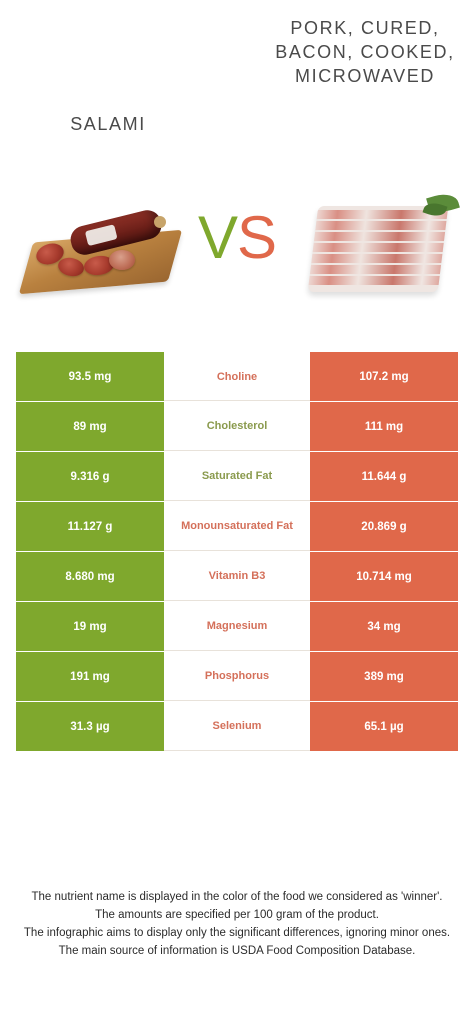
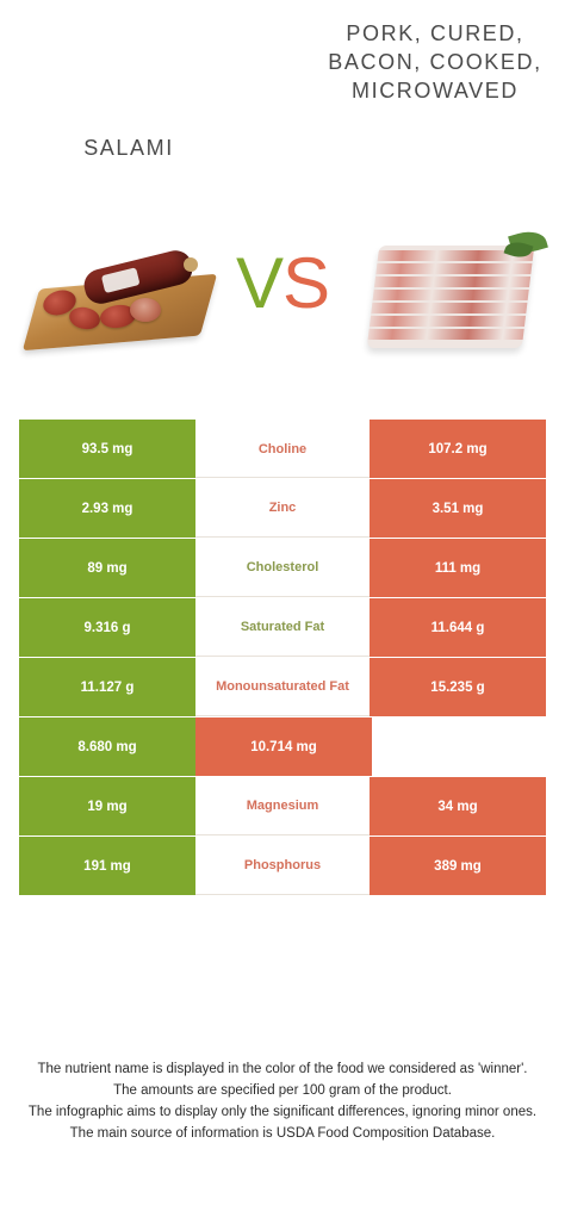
  SALAMI
  PORK, CURED, BACON, COOKED, MICROWAVED
  VS
  93.5 mg
  Choline
  107.2 mg
+ 2.93 mg
+ Zinc
+ 3.51 mg
  89 mg
  Cholesterol
  111 mg
  9.316 g
  Saturated Fat
  11.644 g
  11.127 g
  Monounsaturated Fat
- 20.869 g
+ 15.235 g
  8.680 mg
- Vitamin B3
  10.714 mg
  19 mg
  Magnesium
  34 mg
  191 mg
  Phosphorus
  389 mg
- 31.3 µg
- Selenium
- 65.1 µg
  The nutrient name is displayed in the color of the food we considered as 'winner'.
  The amounts are specified per 100 gram of the product.
  The infographic aims to display only the significant differences, ignoring minor ones.
  The main source of information is USDA Food Composition Database.
